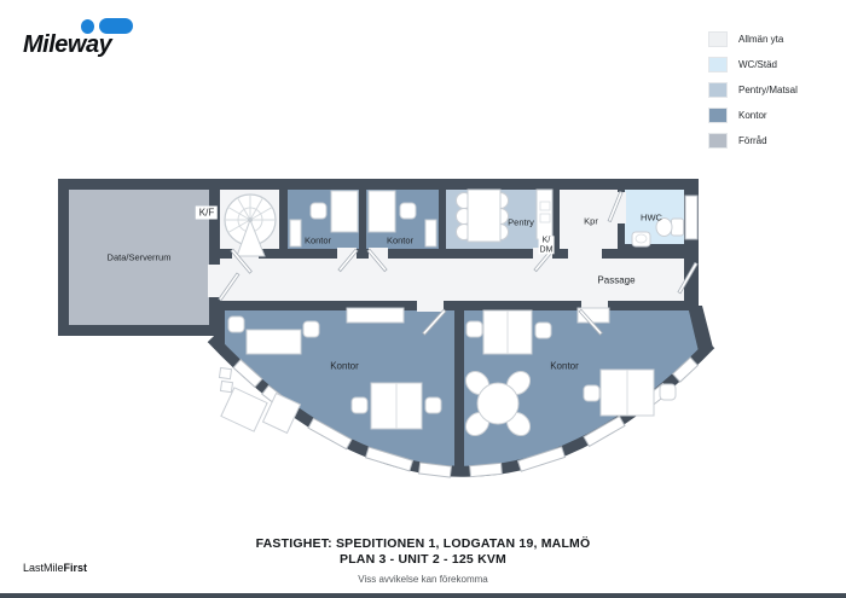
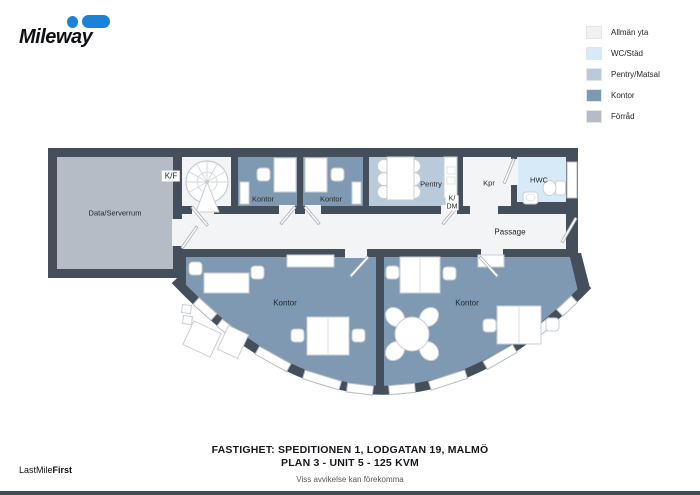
  Mileway
  Allmän yta
  WC/Städ
  Pentry/Matsal
  Kontor
  Förråd
  Data/Serverrum
  K/F
  Kontor
  Kontor
  Pentry
  Kpr
  HWC
  Passage
  Kontor
  Kontor
  FASTIGHET: SPEDITIONEN 1, LODGATAN 19, MALMÖ
- PLAN 3 - UNIT 2 - 125 KVM
+ PLAN 3 - UNIT 5 - 125 KVM
  Viss avvikelse kan förekomma
  LastMileFirst
